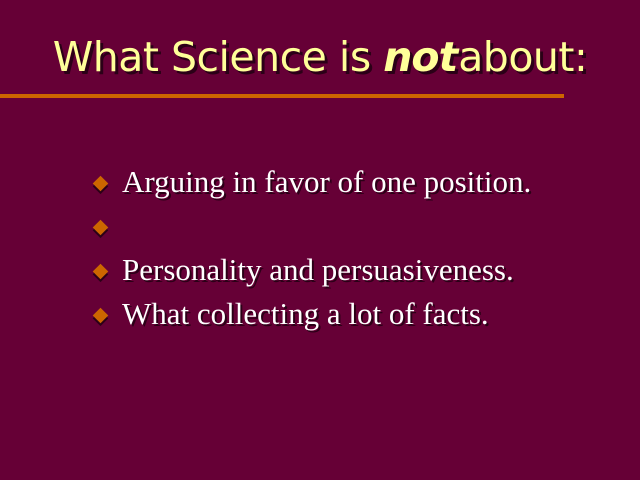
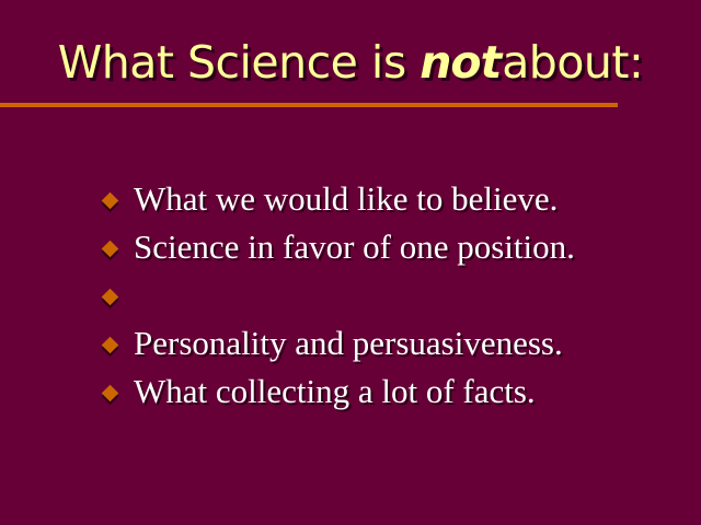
  What Science is notabout:
+ What we would like to believe.
- Arguing in favor of one position.
+ Science in favor of one position.
  Personality and persuasiveness.
  What collecting a lot of facts.
